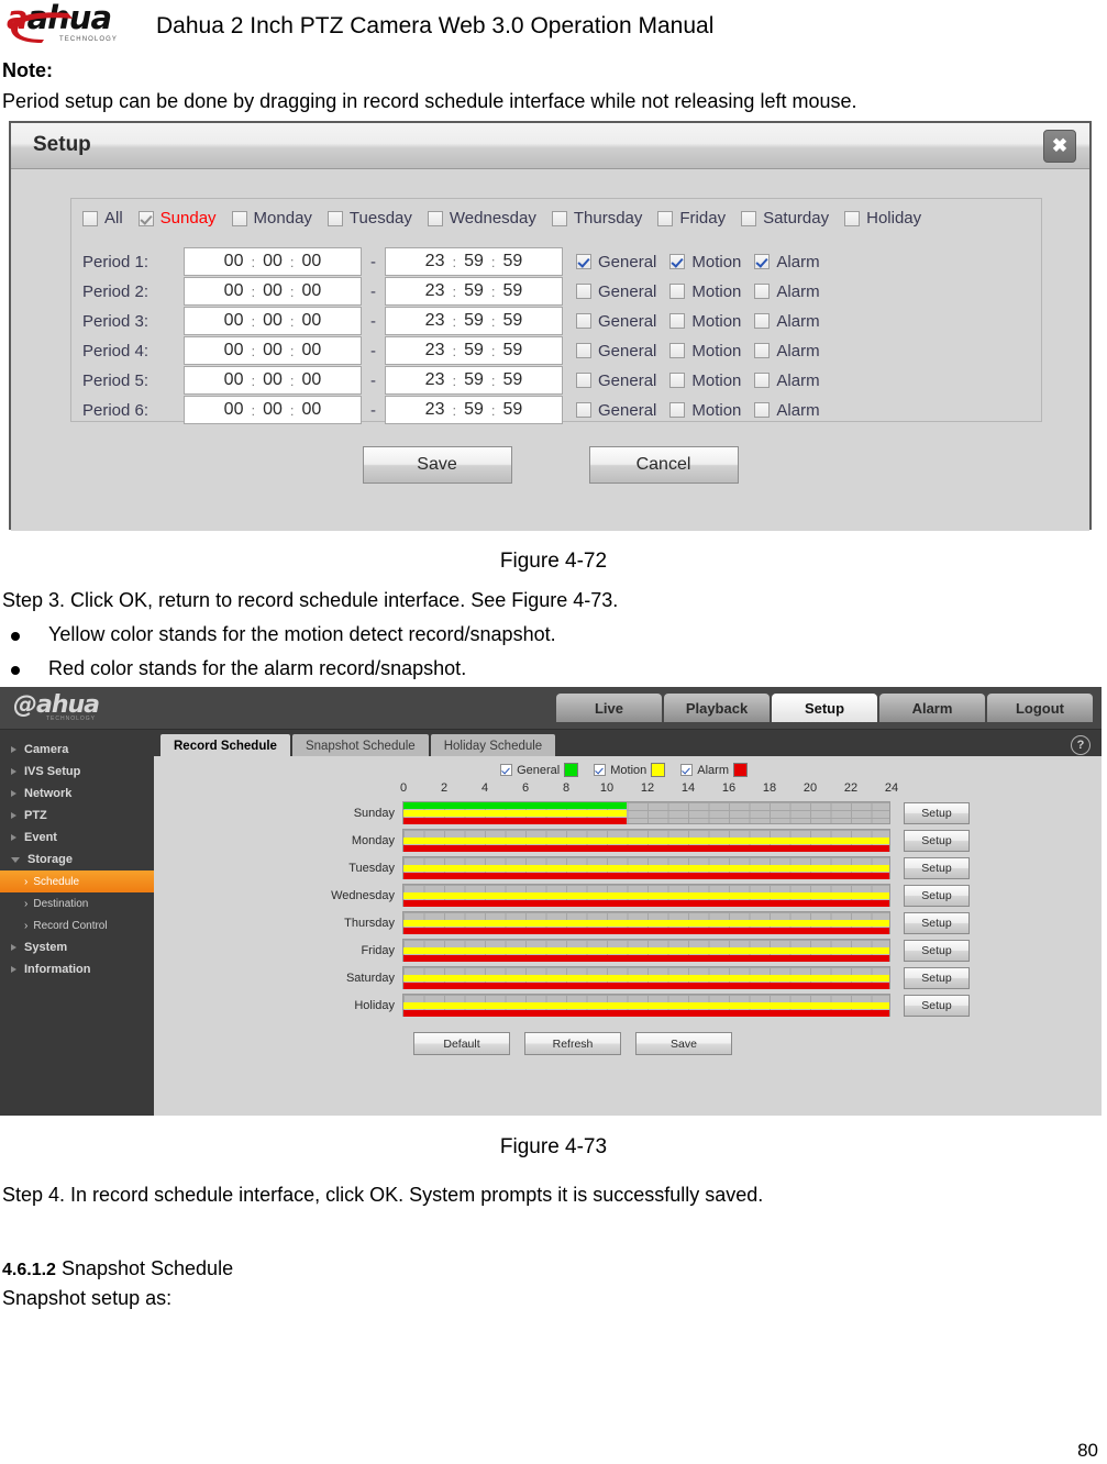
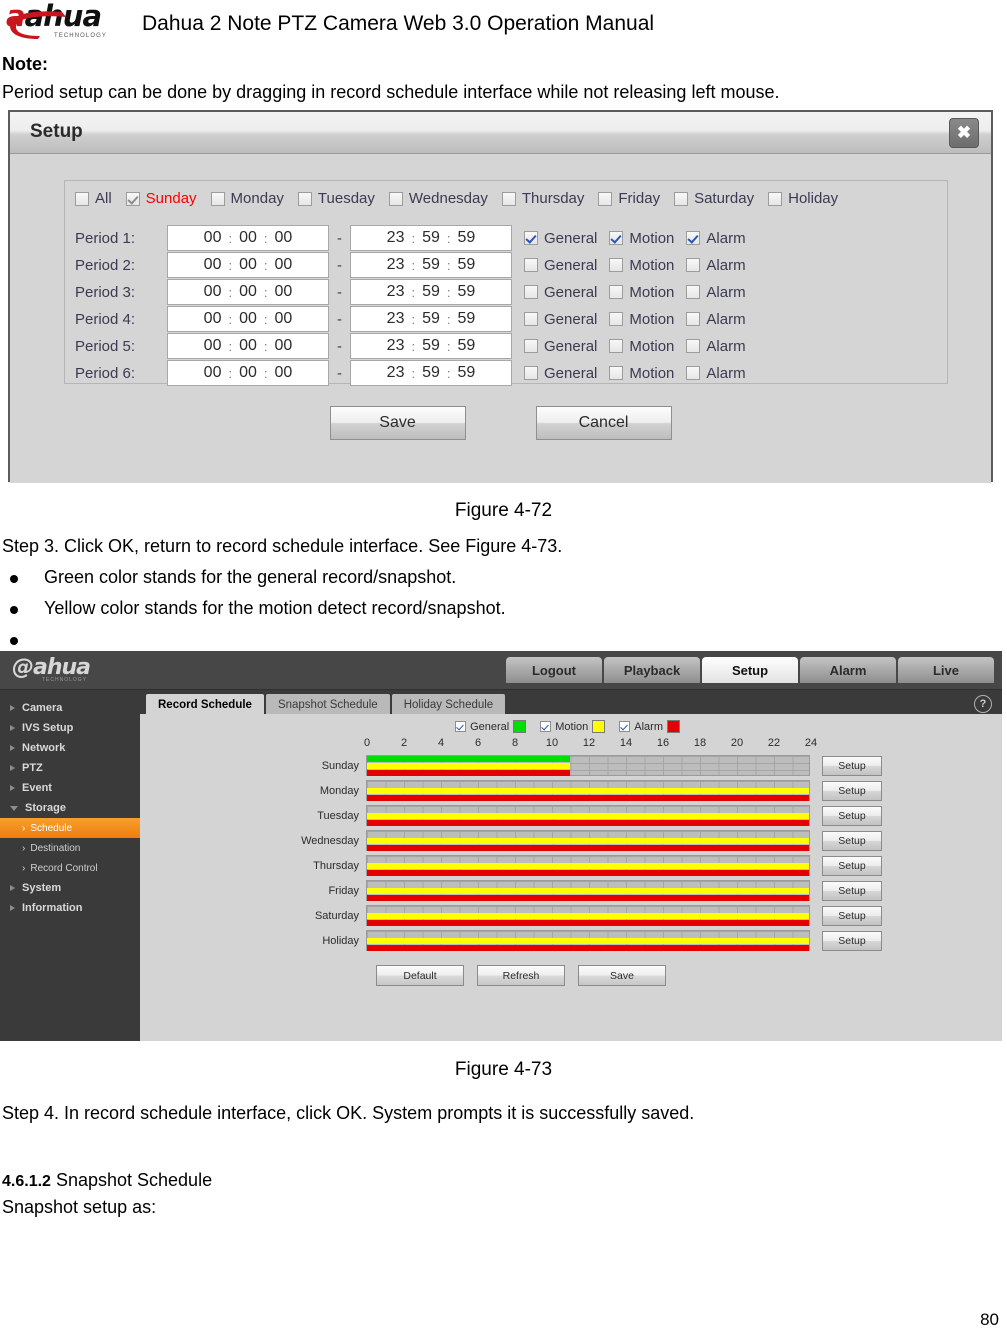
- Dahua 2 Inch PTZ Camera Web 3.0 Operation Manual
+ Dahua 2 Note PTZ Camera Web 3.0 Operation Manual
  Note:
  Period setup can be done by dragging in record schedule interface while not releasing left mouse.
  Setup
  ✖
  All
  Sunday
  Monday
  Tuesday
  Wednesday
  Thursday
  Friday
  Saturday
  Holiday
  Period 1:
  00
  :
  00
  :
  00
  -
  23
  :
  59
  :
  59
  General
  Motion
  Alarm
  Period 2:
  00
  :
  00
  :
  00
  -
  23
  :
  59
  :
  59
  General
  Motion
  Alarm
  Period 3:
  00
  :
  00
  :
  00
  -
  23
  :
  59
  :
  59
  General
  Motion
  Alarm
  Period 4:
  00
  :
  00
  :
  00
  -
  23
  :
  59
  :
  59
  General
  Motion
  Alarm
  Period 5:
  00
  :
  00
  :
  00
  -
  23
  :
  59
  :
  59
  General
  Motion
  Alarm
  Period 6:
  00
  :
  00
  :
  00
  -
  23
  :
  59
  :
  59
  General
  Motion
  Alarm
  Save
  Cancel
  Figure 4-72
  Step 3. Click OK, return to record schedule interface. See Figure 4-73.
+ Green color stands for the general record/snapshot.
  Yellow color stands for the motion detect record/snapshot.
- Red color stands for the alarm record/snapshot.
  @ahua
- Live
+ Logout
  Playback
  Setup
  Alarm
- Logout
+ Live
  Camera
  IVS Setup
  Network
  PTZ
  Event
  Storage
  ›
  Schedule
  ›
  Destination
  ›
  Record Control
  System
  Information
  Record Schedule
  Snapshot Schedule
  Holiday Schedule
  ?
  General
  Motion
  Alarm
  0
  2
  4
  6
  8
  10
  12
  14
  16
  18
  20
  22
  24
  Sunday
  Setup
  Monday
  Setup
  Tuesday
  Setup
  Wednesday
  Setup
  Thursday
  Setup
  Friday
  Setup
  Saturday
  Setup
  Holiday
  Setup
  Default
  Refresh
  Save
  Figure 4-73
  Step 4. In record schedule interface, click OK. System prompts it is successfully saved.
  4.6.1.2 Snapshot Schedule
  Snapshot setup as:
  80
